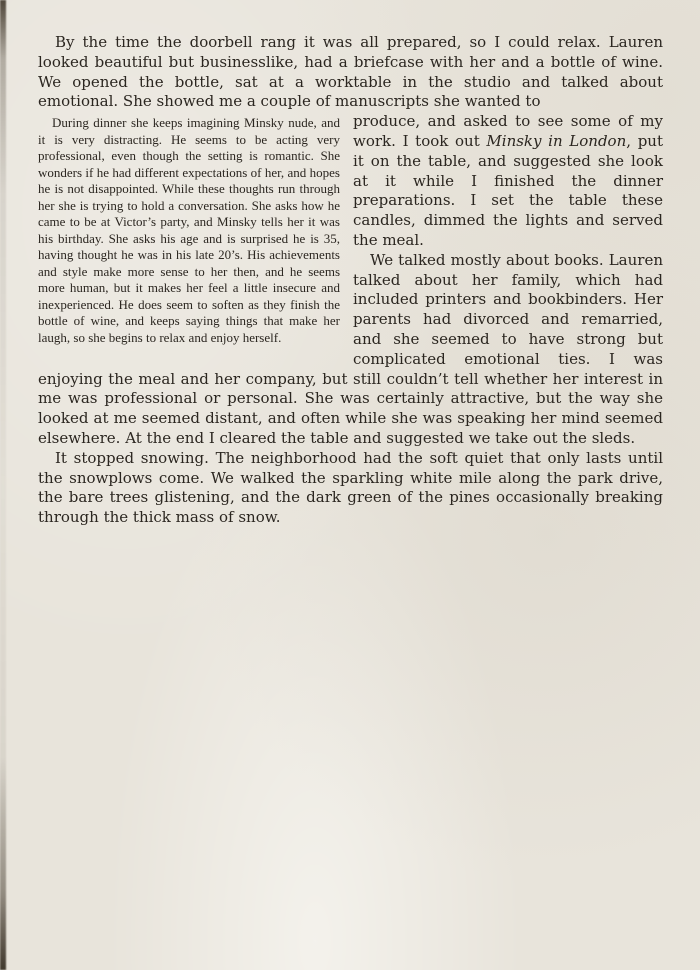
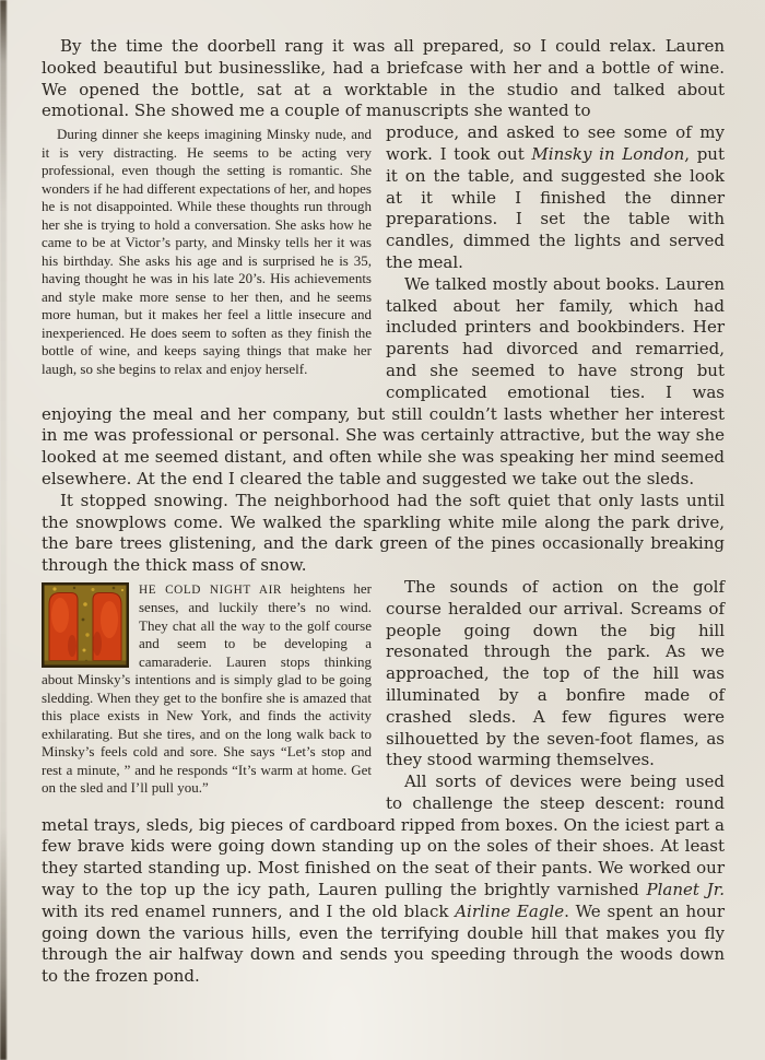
  By the time the doorbell rang it was all prepared, so I could relax. Lauren looked beautiful but businesslike, had a briefcase with her and a bottle of wine. We opened the bottle, sat at a worktable in the studio and talked about emotional. She showed me a couple of manuscripts she wanted to
  During dinner she keeps imagining Minsky nude, and it is very distracting. He seems to be acting very professional, even though the setting is romantic. She wonders if he had different expectations of her, and hopes he is not disappointed. While these thoughts run through her she is trying to hold a conversation. She asks how he came to be at Victor’s party, and Minsky tells her it was his birthday. She asks his age and is surprised he is 35, having thought he was in his late 20’s. His achievements and style make more sense to her then, and he seems more human, but it makes her feel a little insecure and inexperienced. He does seem to soften as they finish the bottle of wine, and keeps saying things that make her laugh, so she begins to relax and enjoy herself.
- produce, and asked to see some of my work. I took out Minsky in London, put it on the table, and suggested she look at it while I finished the dinner preparations. I set the table these candles, dimmed the lights and served the meal.
+ produce, and asked to see some of my work. I took out Minsky in London, put it on the table, and suggested she look at it while I finished the dinner preparations. I set the table with candles, dimmed the lights and served the meal.
- We talked mostly about books. Lauren talked about her family, which had included printers and bookbinders. Her parents had divorced and remarried, and she seemed to have strong but complicated emotional ties. I was enjoying the meal and her company, but still couldn’t tell whether her interest in me was professional or personal. She was certainly attractive, but the way she looked at me seemed distant, and often while she was speaking her mind seemed elsewhere. At the end I cleared the table and suggested we take out the sleds.
+ We talked mostly about books. Lauren talked about her family, which had included printers and bookbinders. Her parents had divorced and remarried, and she seemed to have strong but complicated emotional ties. I was enjoying the meal and her company, but still couldn’t lasts whether her interest in me was professional or personal. She was certainly attractive, but the way she looked at me seemed distant, and often while she was speaking her mind seemed elsewhere. At the end I cleared the table and suggested we take out the sleds.
  It stopped snowing. The neighborhood had the soft quiet that only lasts until the snowplows come. We walked the sparkling white mile along the park drive, the bare trees glistening, and the dark green of the pines occasionally breaking through the thick mass of snow.
+ HE COLD NIGHT AIR heightens her senses, and luckily there’s no wind. They chat all the way to the golf course and seem to be developing a camaraderie. Lauren stops thinking about Minsky’s intentions and is simply glad to be going sledding. When they get to the bonfire she is amazed that this place exists in New York, and finds the activity exhilarating. But she tires, and on the long walk back to Minsky’s feels cold and sore. She says “Let’s stop and rest a minute, ” and he responds “It’s warm at home. Get on the sled and I’ll pull you.”
+ The sounds of action on the golf course heralded our arrival. Screams of people going down the big hill resonated through the park. As we approached, the top of the hill was illuminated by a bonfire made of crashed sleds. A few figures were silhouetted by the seven-foot flames, as they stood warming themselves.
+ All sorts of devices were being used to challenge the steep descent: round metal trays, sleds, big pieces of cardboard ripped from boxes. On the iciest part a few brave kids were going down standing up on the soles of their shoes. At least they started standing up. Most finished on the seat of their pants. We worked our way to the top up the icy path, Lauren pulling the brightly varnished Planet Jr. with its red enamel runners, and I the old black Airline Eagle. We spent an hour going down the various hills, even the terrifying double hill that makes you fly through the air halfway down and sends you speeding through the woods down to the frozen pond.
